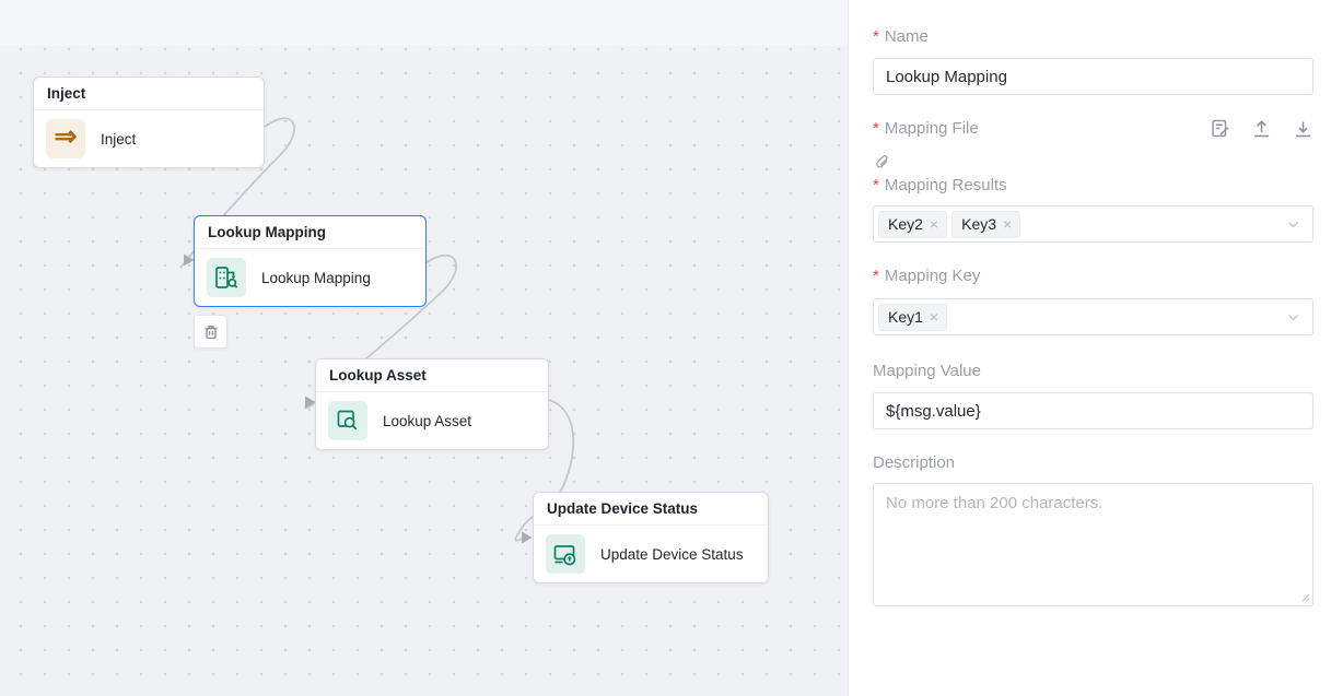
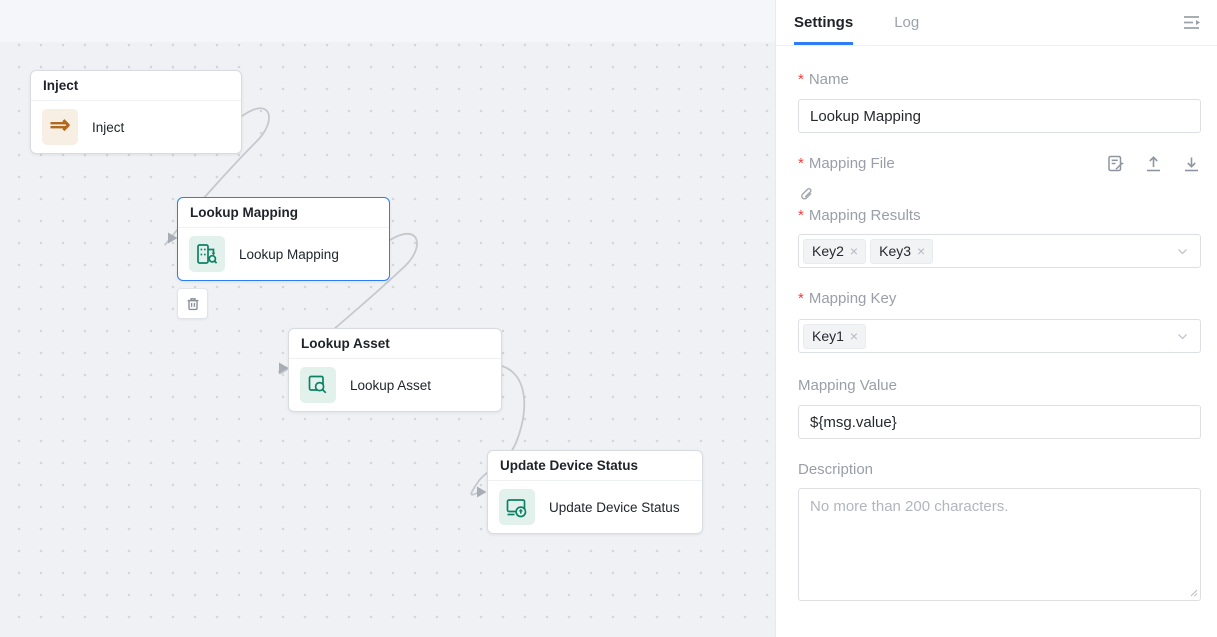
  Inject
  ⇒
  Inject
  Lookup Mapping
  Lookup Mapping
  Lookup Asset
  Lookup Asset
  Update Device Status
  Update Device Status
+ Settings
+ Log
  *
  Name
  Lookup Mapping
  *
  Mapping File
  *
  Mapping Results
  Key2
  ×
  Key3
  ×
  *
  Mapping Key
  Key1
  ×
  Mapping Value
  ${msg.value}
  Description
  No more than 200 characters.
